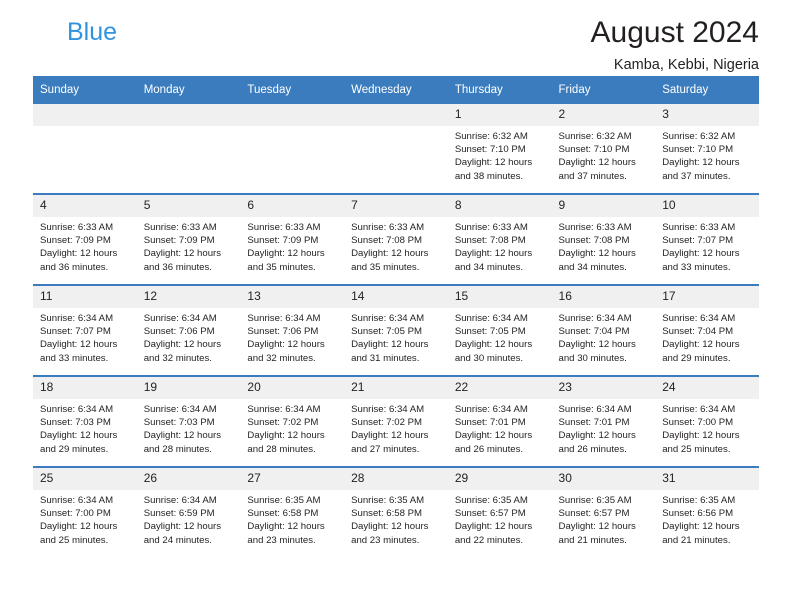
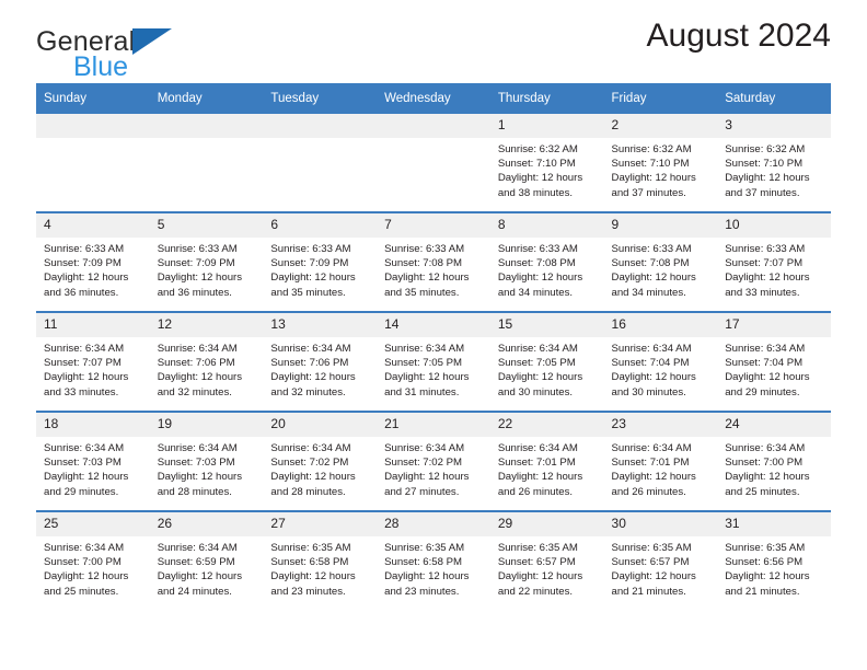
+ General
  Blue
  August 2024
- Kamba, Kebbi, Nigeria
  Sunday	Monday	Tuesday	Wednesday	Thursday	Friday	Saturday
  				1Sunrise: 6:32 AMSunset: 7:10 PMDaylight: 12 hoursand 38 minutes.	2Sunrise: 6:32 AMSunset: 7:10 PMDaylight: 12 hoursand 37 minutes.	3Sunrise: 6:32 AMSunset: 7:10 PMDaylight: 12 hoursand 37 minutes.
  4Sunrise: 6:33 AMSunset: 7:09 PMDaylight: 12 hoursand 36 minutes.	5Sunrise: 6:33 AMSunset: 7:09 PMDaylight: 12 hoursand 36 minutes.	6Sunrise: 6:33 AMSunset: 7:09 PMDaylight: 12 hoursand 35 minutes.	7Sunrise: 6:33 AMSunset: 7:08 PMDaylight: 12 hoursand 35 minutes.	8Sunrise: 6:33 AMSunset: 7:08 PMDaylight: 12 hoursand 34 minutes.	9Sunrise: 6:33 AMSunset: 7:08 PMDaylight: 12 hoursand 34 minutes.	10Sunrise: 6:33 AMSunset: 7:07 PMDaylight: 12 hoursand 33 minutes.
  11Sunrise: 6:34 AMSunset: 7:07 PMDaylight: 12 hoursand 33 minutes.	12Sunrise: 6:34 AMSunset: 7:06 PMDaylight: 12 hoursand 32 minutes.	13Sunrise: 6:34 AMSunset: 7:06 PMDaylight: 12 hoursand 32 minutes.	14Sunrise: 6:34 AMSunset: 7:05 PMDaylight: 12 hoursand 31 minutes.	15Sunrise: 6:34 AMSunset: 7:05 PMDaylight: 12 hoursand 30 minutes.	16Sunrise: 6:34 AMSunset: 7:04 PMDaylight: 12 hoursand 30 minutes.	17Sunrise: 6:34 AMSunset: 7:04 PMDaylight: 12 hoursand 29 minutes.
  18Sunrise: 6:34 AMSunset: 7:03 PMDaylight: 12 hoursand 29 minutes.	19Sunrise: 6:34 AMSunset: 7:03 PMDaylight: 12 hoursand 28 minutes.	20Sunrise: 6:34 AMSunset: 7:02 PMDaylight: 12 hoursand 28 minutes.	21Sunrise: 6:34 AMSunset: 7:02 PMDaylight: 12 hoursand 27 minutes.	22Sunrise: 6:34 AMSunset: 7:01 PMDaylight: 12 hoursand 26 minutes.	23Sunrise: 6:34 AMSunset: 7:01 PMDaylight: 12 hoursand 26 minutes.	24Sunrise: 6:34 AMSunset: 7:00 PMDaylight: 12 hoursand 25 minutes.
  25Sunrise: 6:34 AMSunset: 7:00 PMDaylight: 12 hoursand 25 minutes.	26Sunrise: 6:34 AMSunset: 6:59 PMDaylight: 12 hoursand 24 minutes.	27Sunrise: 6:35 AMSunset: 6:58 PMDaylight: 12 hoursand 23 minutes.	28Sunrise: 6:35 AMSunset: 6:58 PMDaylight: 12 hoursand 23 minutes.	29Sunrise: 6:35 AMSunset: 6:57 PMDaylight: 12 hoursand 22 minutes.	30Sunrise: 6:35 AMSunset: 6:57 PMDaylight: 12 hoursand 21 minutes.	31Sunrise: 6:35 AMSunset: 6:56 PMDaylight: 12 hoursand 21 minutes.
